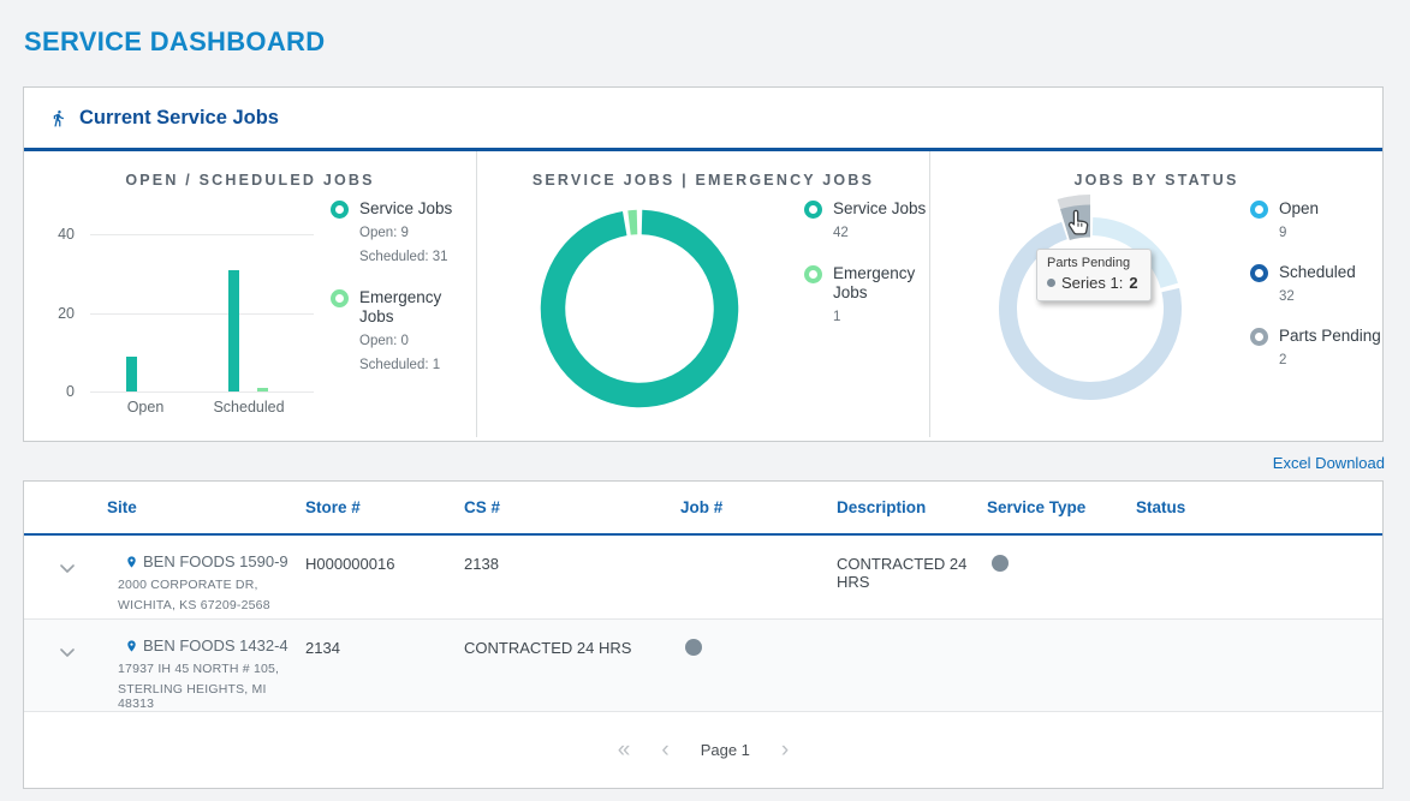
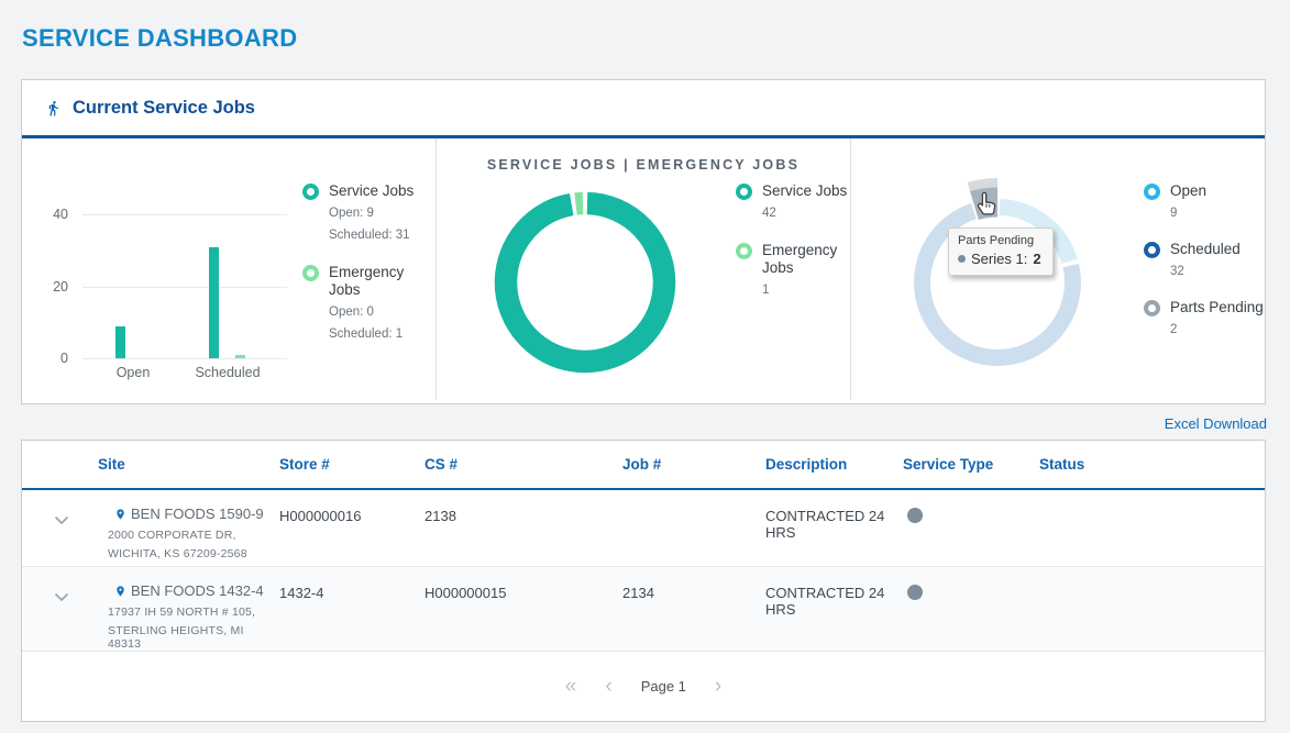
  SERVICE DASHBOARD
  Current Service Jobs
- OPEN / SCHEDULED JOBS
  40
  20
  0
  Open
  Scheduled
  Service Jobs
  Open: 9
  Scheduled: 31
  Emergency Jobs
  Open: 0
  Scheduled: 1
  SERVICE JOBS | EMERGENCY JOBS
  Service Jobs
  42
  Emergency Jobs
  1
- JOBS BY STATUS
  Parts Pending
  Series 1:
  2
  Open
  9
  Scheduled
  32
  Parts Pending
  2
  Excel Download
  Site
  Store #
  CS #
  Job #
  Description
  Service Type
  Status
  BEN FOODS 1590-9
  2000 CORPORATE DR,
  WICHITA, KS 67209-2568
  H000000016
  2138
  CONTRACTED 24 HRS
  BEN FOODS 1432-4
- 17937 IH 45 NORTH # 105,
+ 17937 IH 59 NORTH # 105,
  STERLING HEIGHTS, MI 48313
+ 1432-4
+ H000000015
  2134
  CONTRACTED 24 HRS
  «
  ‹
  Page 1
  ›
